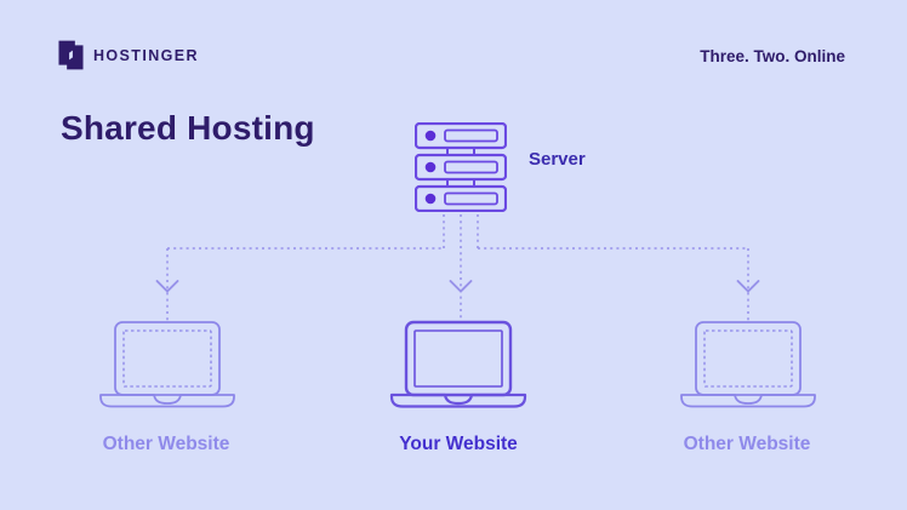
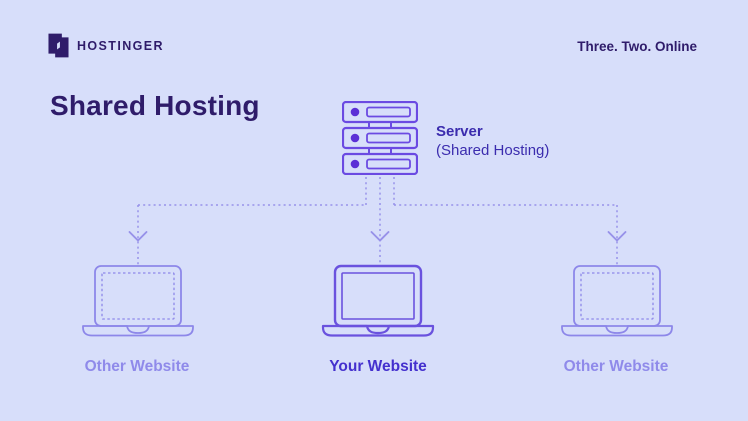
  HOSTINGER
  Three. Two. Online
  Shared Hosting
  Server
+ (Shared Hosting)
  Other Website
  Your Website
  Other Website
